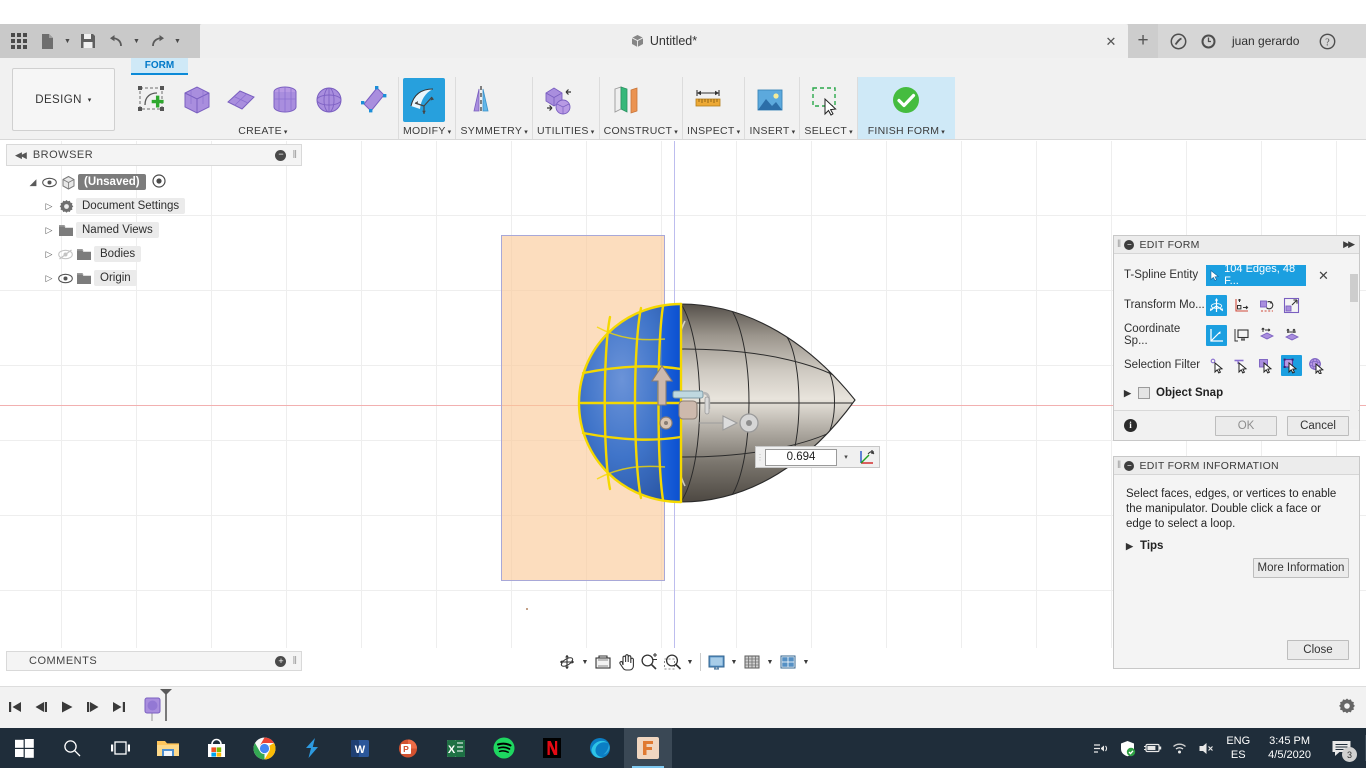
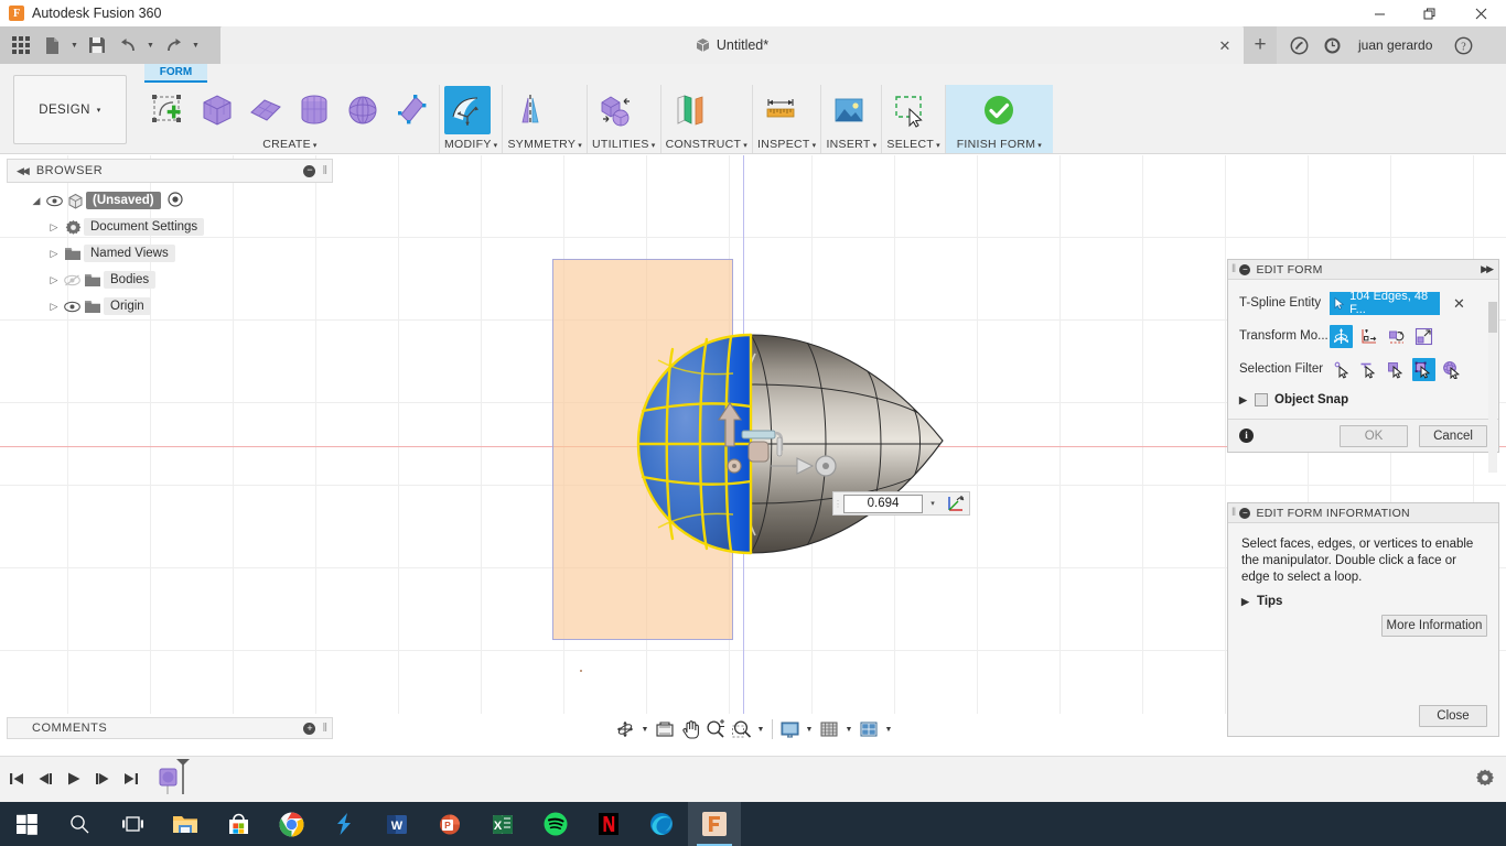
+ F
+ Autodesk Fusion 360
  Untitled*
  ✕
  +
  juan gerardo
  ?
  FORM
  DESIGN
  CREATE
  MODIFY
  SYMMETRY
  UTILITIES
  CONSTRUCT
  INSPECT
  INSERT
  SELECT
  FINISH FORM
  ⋮
  0.694
  ◀◀
  BROWSER
  −
  ‖
  ◢
  (Unsaved)
  ▷
  Document Settings
  ▷
  Named Views
  ▷
  Bodies
  ▷
  Origin
  COMMENTS
  +
  ‖
  ‖
  −
  EDIT FORM
  ▶▶
  T-Spline Entity
  104 Edges, 48 F...
  ✕
  Transform Mo...
- Coordinate Sp...
  Selection Filter
  ▶
  Object Snap
  i
  OK
  Cancel
  ‖
  −
  EDIT FORM INFORMATION
  Select faces, edges, or vertices to enable the manipulator. Double click a face or edge to select a loop.
  ▶
  Tips
  More Information
  Close
  W
  P
  X
- ENG
- ES
- 3:45 PM
- 4/5/2020
- 3
